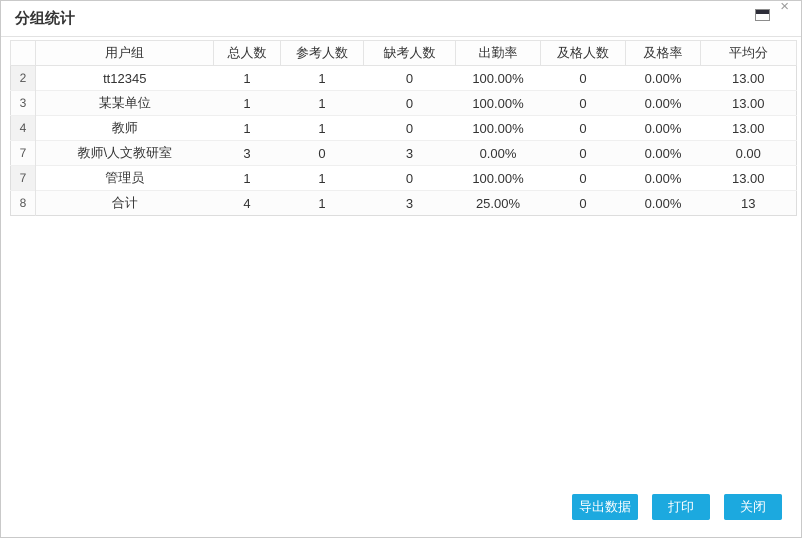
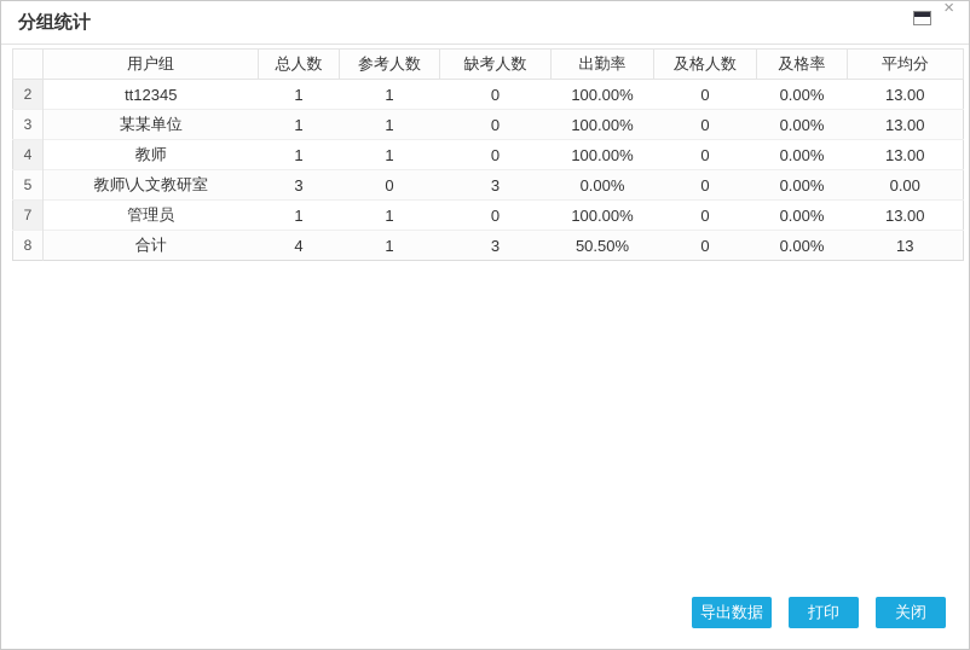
  分组统计
  ×
  	用户组	总人数	参考人数	缺考人数	出勤率	及格人数	及格率	平均分
  2	tt12345	1	1	0	100.00%	0	0.00%	13.00
  3	某某单位	1	1	0	100.00%	0	0.00%	13.00
  4	教师	1	1	0	100.00%	0	0.00%	13.00
- 7	教师\人文教研室	3	0	3	0.00%	0	0.00%	0.00
+ 5	教师\人文教研室	3	0	3	0.00%	0	0.00%	0.00
  7	管理员	1	1	0	100.00%	0	0.00%	13.00
- 8	合计	4	1	3	25.00%	0	0.00%	13
+ 8	合计	4	1	3	50.50%	0	0.00%	13
  导出数据
  打印
  关闭
